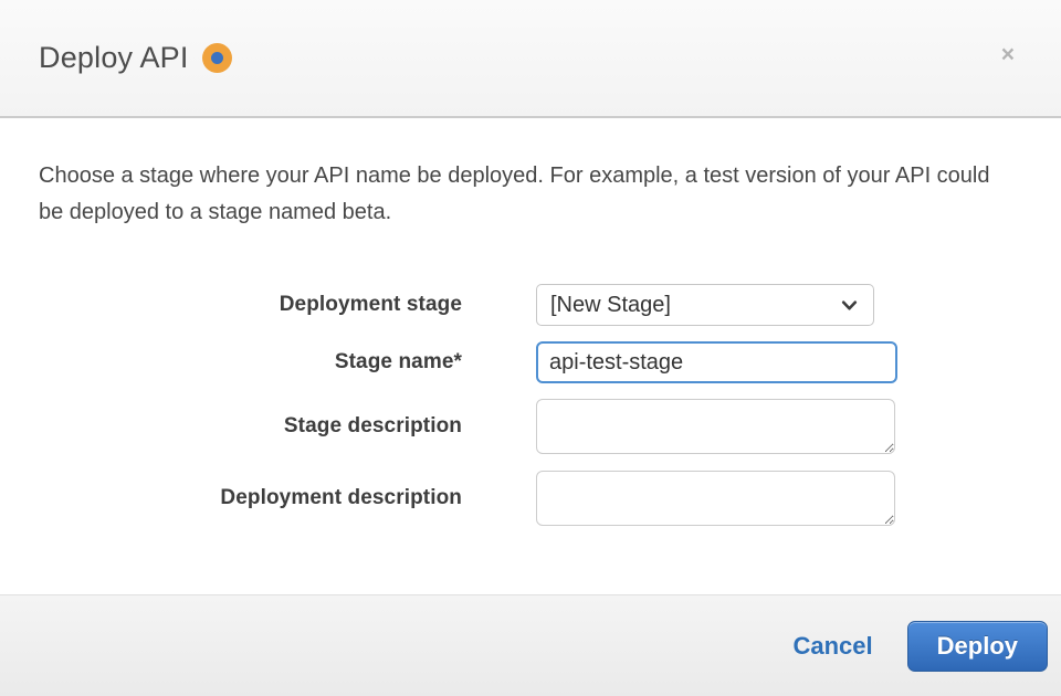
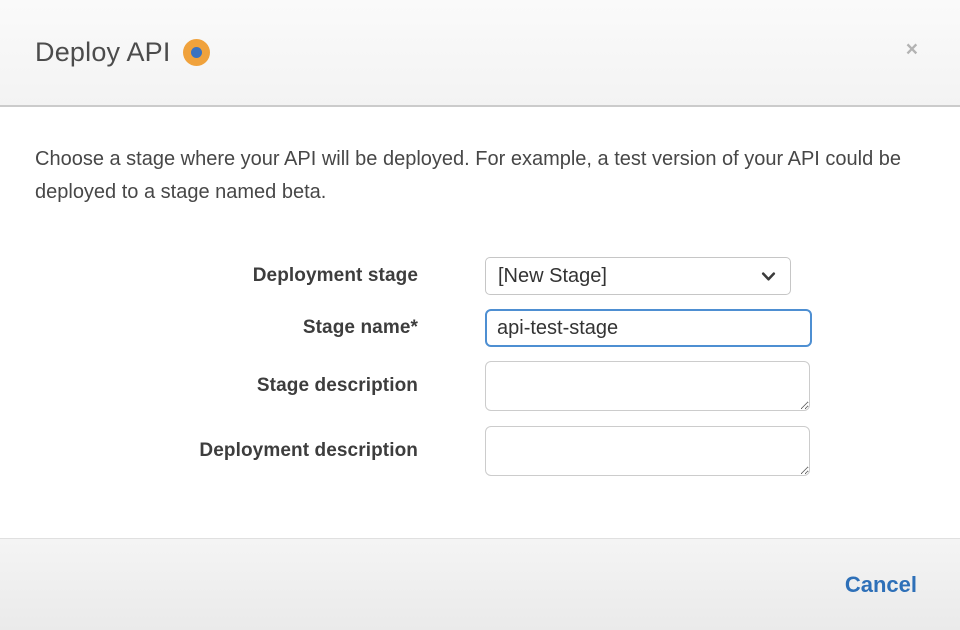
  Deploy API
  ×
- Choose a stage where your API name be deployed. For example, a test version of your API could be deployed to a stage named beta.
+ Choose a stage where your API will be deployed. For example, a test version of your API could be deployed to a stage named beta.
  Deployment stage
  [New Stage]
  Stage name*
  api-test-stage
  Stage description
  Deployment description
  Cancel
- Deploy
